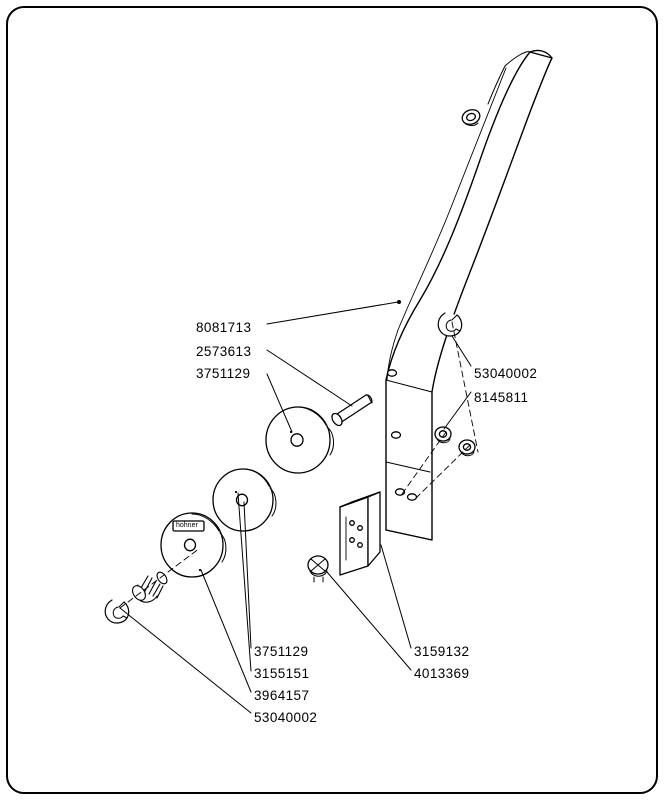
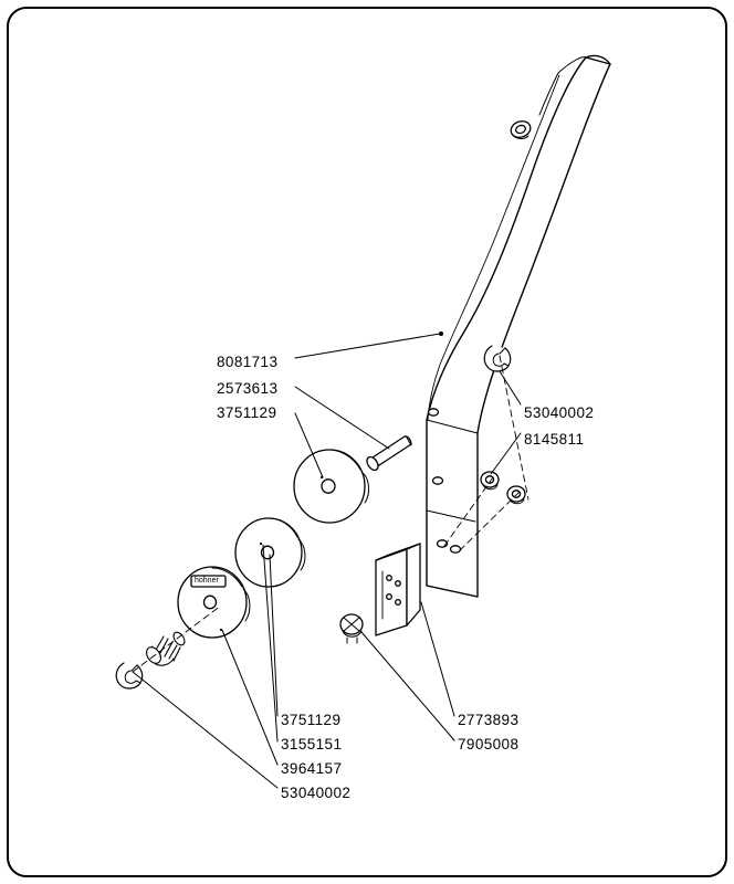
  8081713
  2573613
  3751129
  53040002
  8145811
  3751129
  3155151
  3964157
  53040002
- 3159132
+ 2773893
- 4013369
+ 7905008
